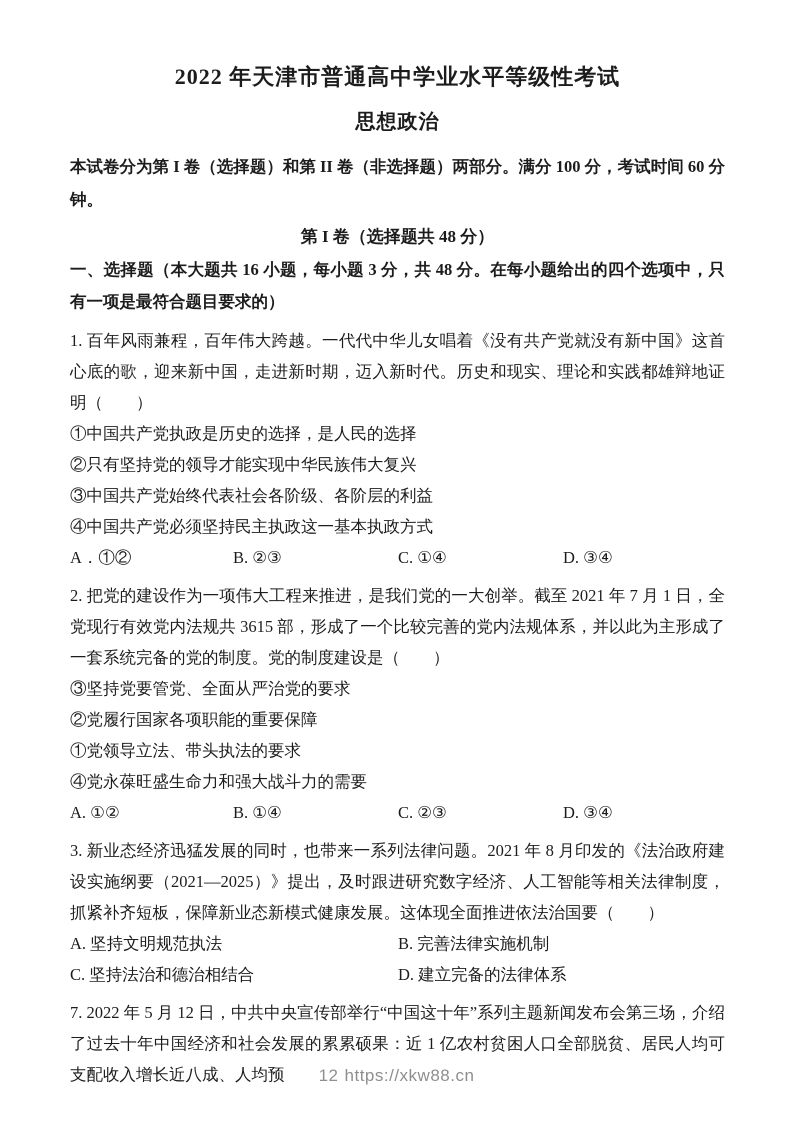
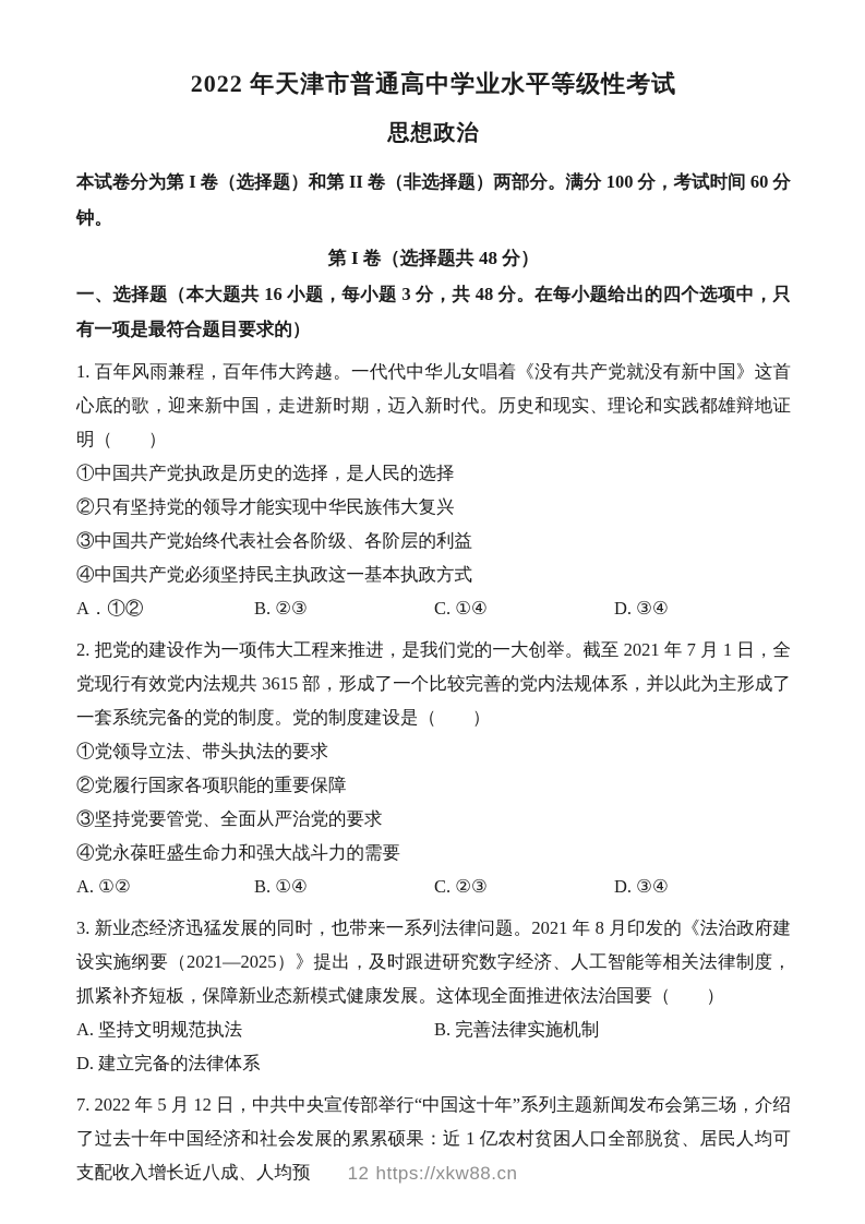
  2022 年天津市普通高中学业水平等级性考试
  思想政治
  本试卷分为第 I 卷（选择题）和第 II 卷（非选择题）两部分。满分 100 分，考试时间 60 分钟。
  第 I 卷（选择题共 48 分）
  一、选择题（本大题共 16 小题，每小题 3 分，共 48 分。在每小题给出的四个选项中，只有一项是最符合题目要求的）
  1. 百年风雨兼程，百年伟大跨越。一代代中华儿女唱着《没有共产党就没有新中国》这首心底的歌，迎来新中国，走进新时期，迈入新时代。历史和现实、理论和实践都雄辩地证明（ ）
  ①中国共产党执政是历史的选择，是人民的选择
  ②只有坚持党的领导才能实现中华民族伟大复兴
  ③中国共产党始终代表社会各阶级、各阶层的利益
  ④中国共产党必须坚持民主执政这一基本执政方式
  A．①②
  B. ②③
  C. ①④
  D. ③④
  2. 把党的建设作为一项伟大工程来推进，是我们党的一大创举。截至 2021 年 7 月 1 日，全党现行有效党内法规共 3615 部，形成了一个比较完善的党内法规体系，并以此为主形成了一套系统完备的党的制度。党的制度建设是（ ）
- ③坚持党要管党、全面从严治党的要求
+ ①党领导立法、带头执法的要求
  ②党履行国家各项职能的重要保障
- ①党领导立法、带头执法的要求
+ ③坚持党要管党、全面从严治党的要求
  ④党永葆旺盛生命力和强大战斗力的需要
  A. ①②
  B. ①④
  C. ②③
  D. ③④
  3. 新业态经济迅猛发展的同时，也带来一系列法律问题。2021 年 8 月印发的《法治政府建设实施纲要（2021—2025）》提出，及时跟进研究数字经济、人工智能等相关法律制度，抓紧补齐短板，保障新业态新模式健康发展。这体现全面推进依法治国要（ ）
  A. 坚持文明规范执法
  B. 完善法律实施机制
- C. 坚持法治和德治相结合
  D. 建立完备的法律体系
  7. 2022 年 5 月 12 日，中共中央宣传部举行“中国这十年”系列主题新闻发布会第三场，介绍了过去十年中国经济和社会发展的累累硕果：近 1 亿农村贫困人口全部脱贫、居民人均可支配收入增长近八成、人均预
  12 https://xkw88.cn
